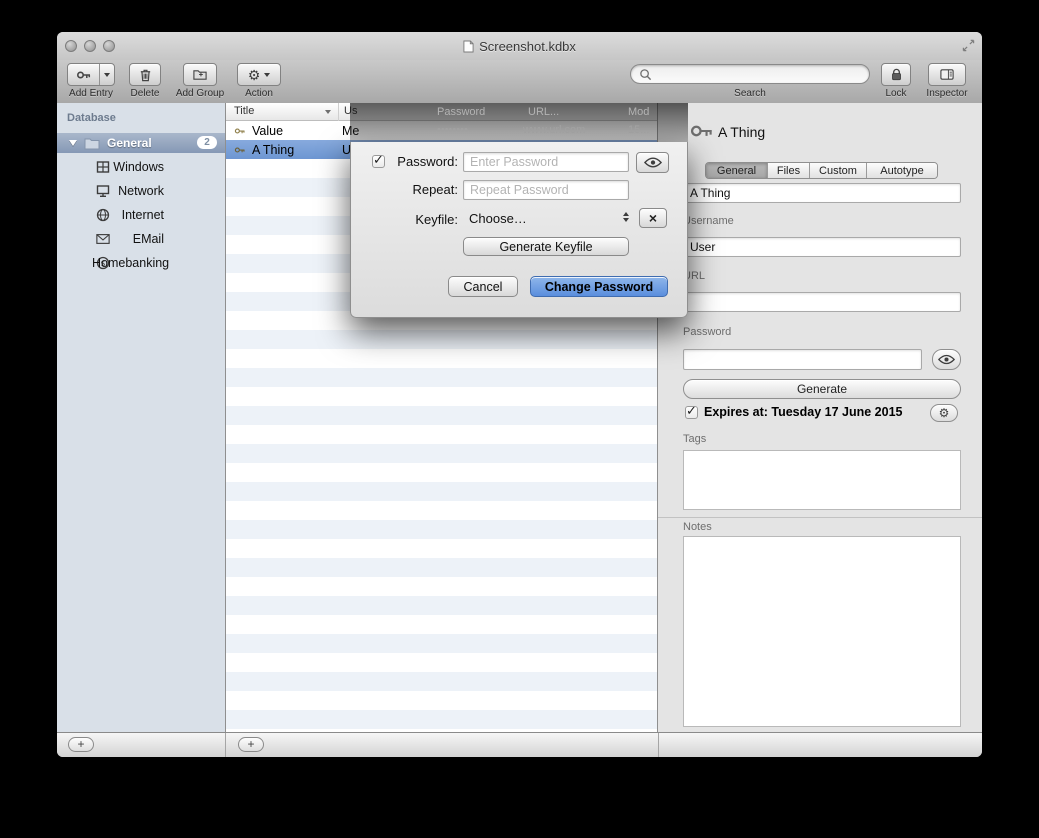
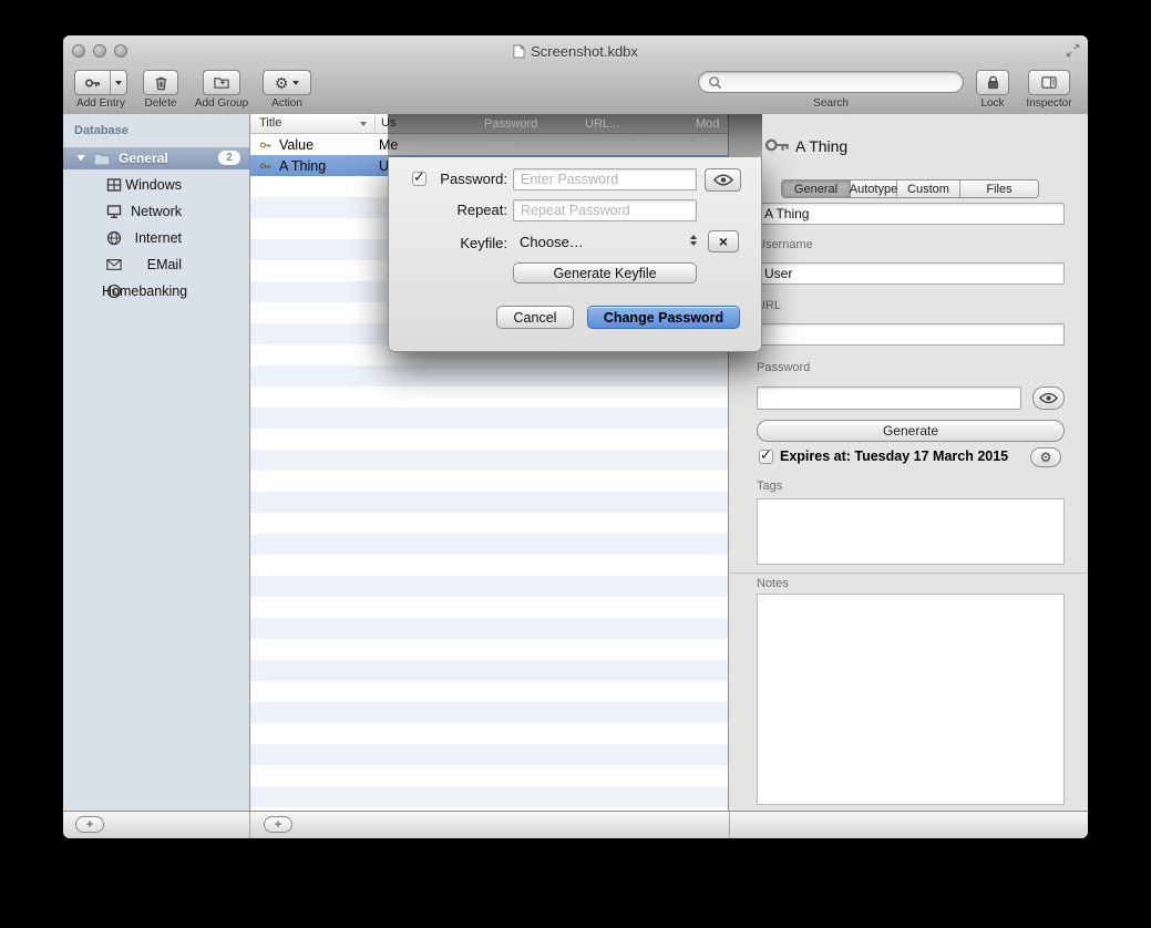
  Screenshot.kdbx
  Add Entry
  Delete
  Add Group
  ⚙
  Action
  Search
  Lock
  Inspector
  Database
  General
  2
  Windows
  Network
  Internet
  EMail
  $
  Homebanking
  Title
  Value
  A Thing
  A Thing
  General
- Files
+ Autotype
  Custom
- Autotype
+ Files
  A Thing
  sername
  User
  Password
  Generate
- Expires at: Tuesday 17 June 2015
+ Expires at: Tuesday 17 March 2015
  ⚙
  Tags
  Notes
  +
  +
  Password
  URL...
  Mod
  Password:
  Enter Password
  Repeat:
  Repeat Password
  Keyfile:
  Choose…
  ×
  Generate Keyfile
  Cancel
  Change Password
